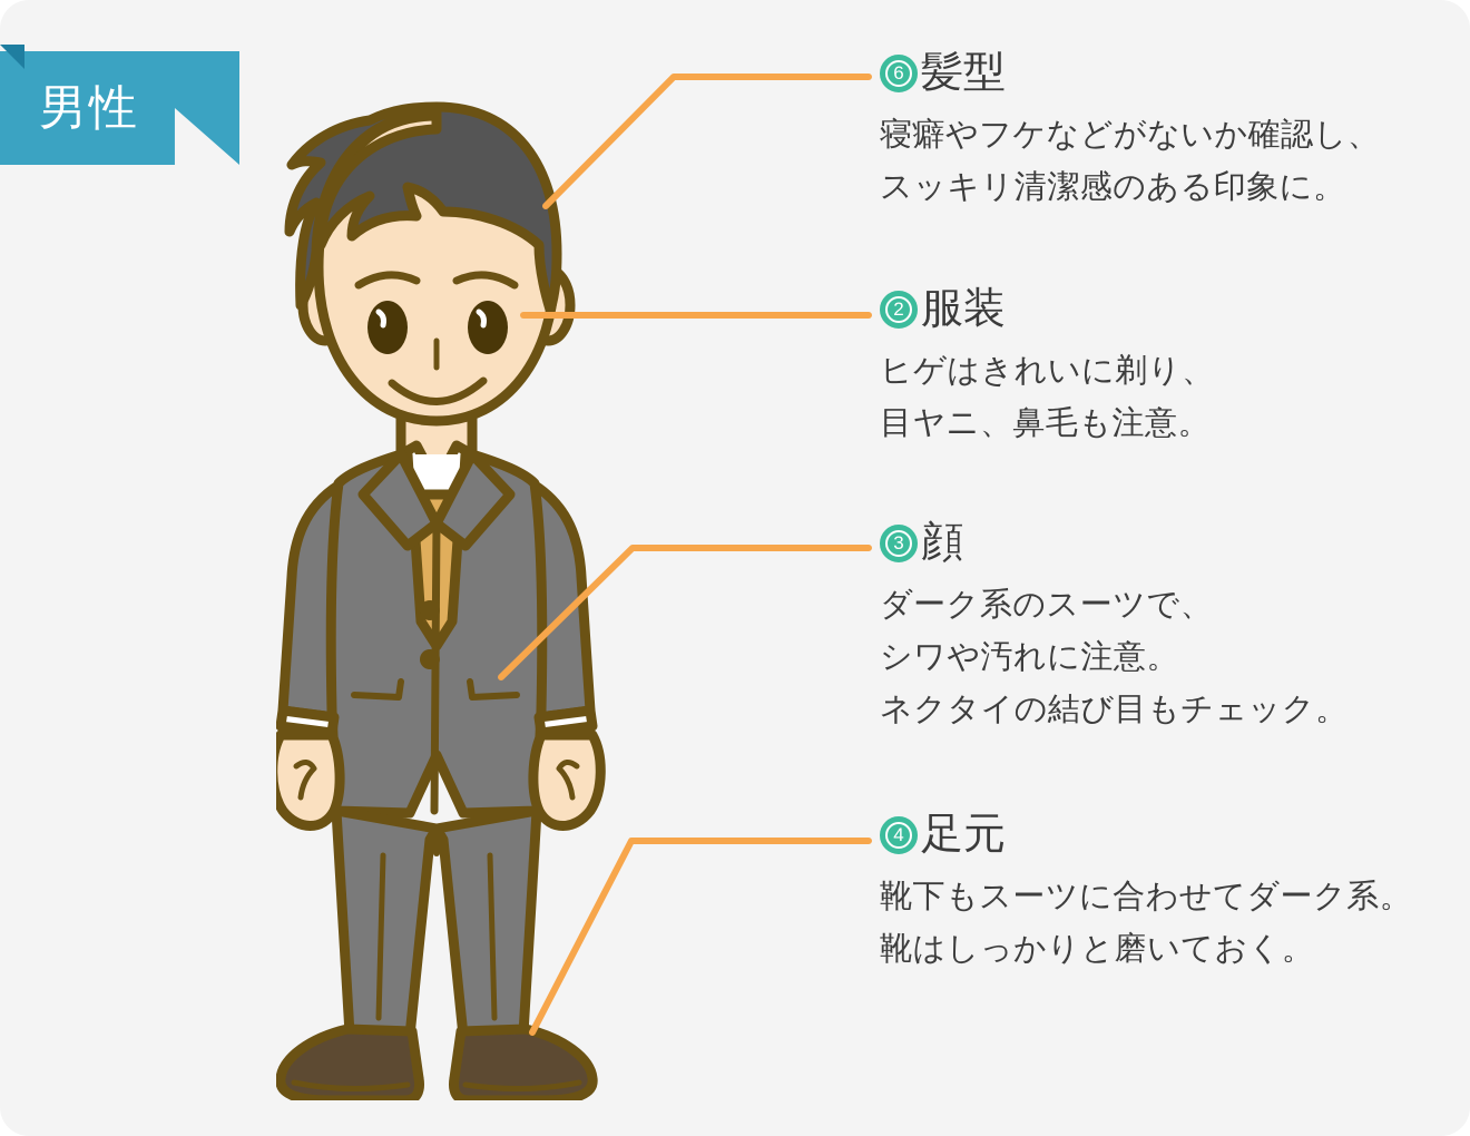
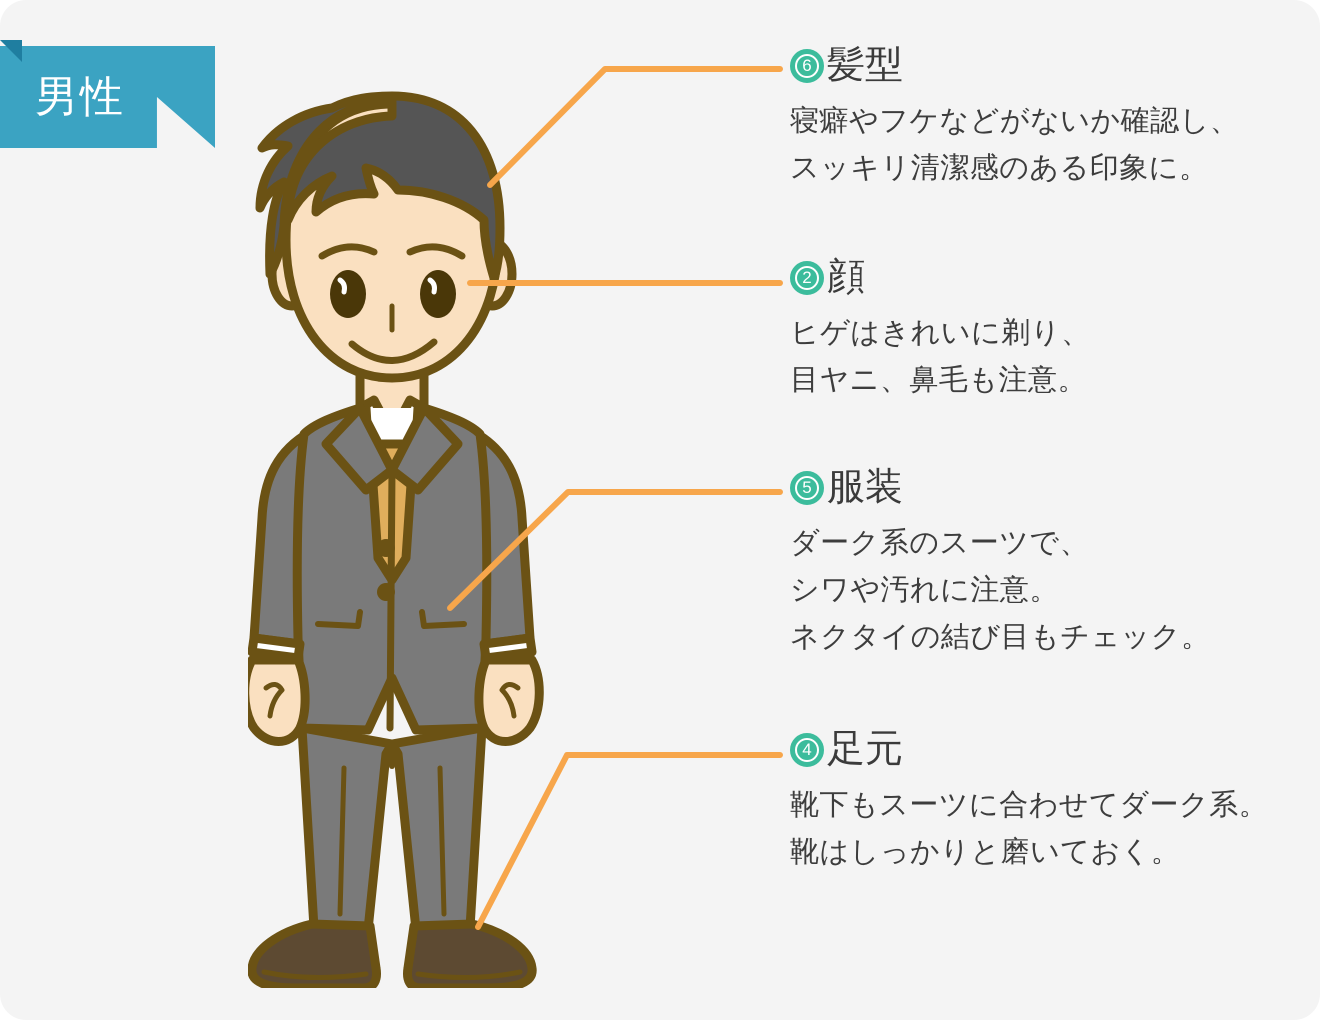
  男性
  6
  髪型
  寝癖やフケなどがないか確認し、
  スッキリ清潔感のある印象に。
  2
- 服装
+ 顔
  ヒゲはきれいに剃り、
  目ヤニ、鼻毛も注意。
- 3
+ 5
- 顔
+ 服装
  ダーク系のスーツで、
  シワや汚れに注意。
  ネクタイの結び目もチェック。
  4
  足元
  靴下もスーツに合わせてダーク系。
  靴はしっかりと磨いておく。
